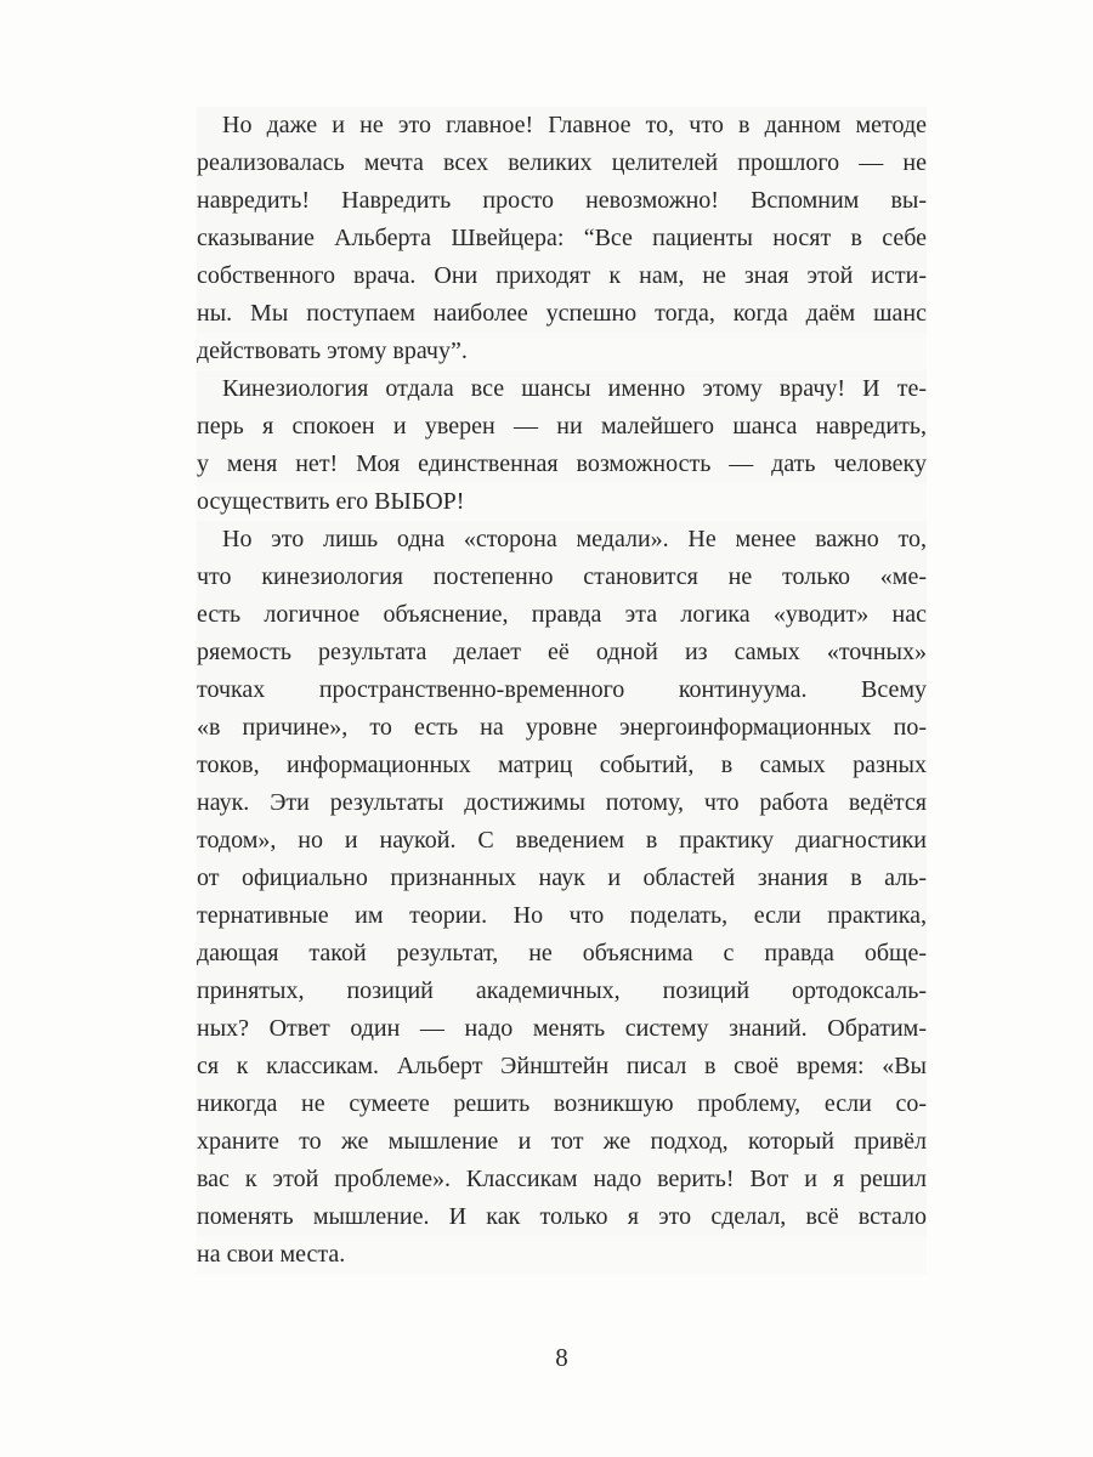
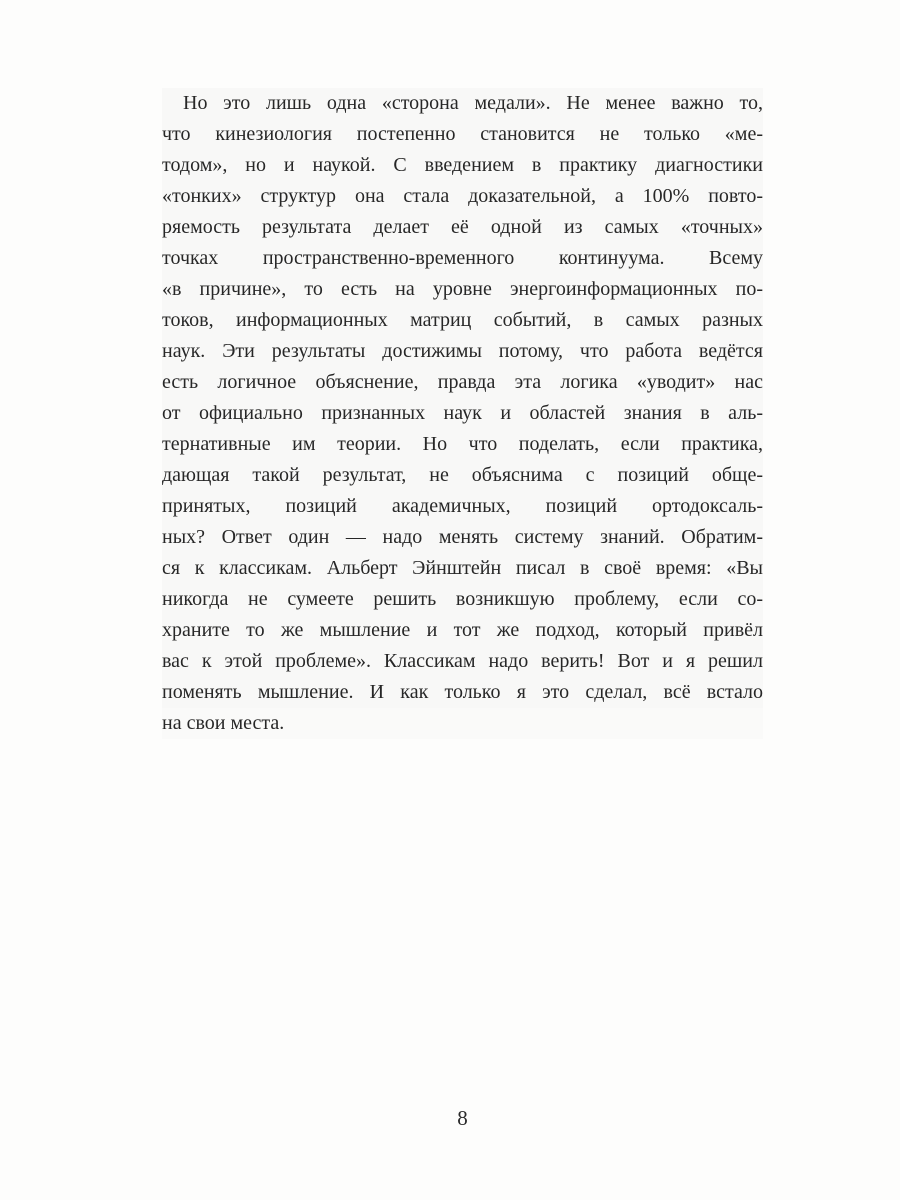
- Но даже и не это главное! Главное то, что в данном методе
- реализовалась мечта всех великих целителей прошлого — не
- навредить! Навредить просто невозможно! Вспомним вы-
- сказывание Альберта Швейцера: “Все пациенты носят в себе
- собственного врача. Они приходят к нам, не зная этой исти-
- ны. Мы поступаем наиболее успешно тогда, когда даём шанс
- действовать этому врачу”.
- Кинезиология отдала все шансы именно этому врачу! И те-
- перь я спокоен и уверен — ни малейшего шанса навредить,
- у меня нет! Моя единственная возможность — дать человеку
- осуществить его ВЫБОР!
  Но это лишь одна «сторона медали». Не менее важно то,
  что кинезиология постепенно становится не только «ме-
- есть логичное объяснение, правда эта логика «уводит» нас
+ тодом», но и наукой. С введением в практику диагностики
+ «тонких» структур она стала доказательной, а 100% повто-
  ряемость результата делает её одной из самых «точных»
  точках пространственно-временного континуума. Всему
  «в причине», то есть на уровне энергоинформационных по-
  токов, информационных матриц событий, в самых разных
  наук. Эти результаты достижимы потому, что работа ведётся
- тодом», но и наукой. С введением в практику диагностики
+ есть логичное объяснение, правда эта логика «уводит» нас
  от официально признанных наук и областей знания в аль-
  тернативные им теории. Но что поделать, если практика,
- дающая такой результат, не объяснима с правда обще-
+ дающая такой результат, не объяснима с позиций обще-
  принятых, позиций академичных, позиций ортодоксаль-
  ных? Ответ один — надо менять систему знаний. Обратим-
  ся к классикам. Альберт Эйнштейн писал в своё время: «Вы
  никогда не сумеете решить возникшую проблему, если со-
  храните то же мышление и тот же подход, который привёл
  вас к этой проблеме». Классикам надо верить! Вот и я решил
  поменять мышление. И как только я это сделал, всё встало
  на свои места.
  8
